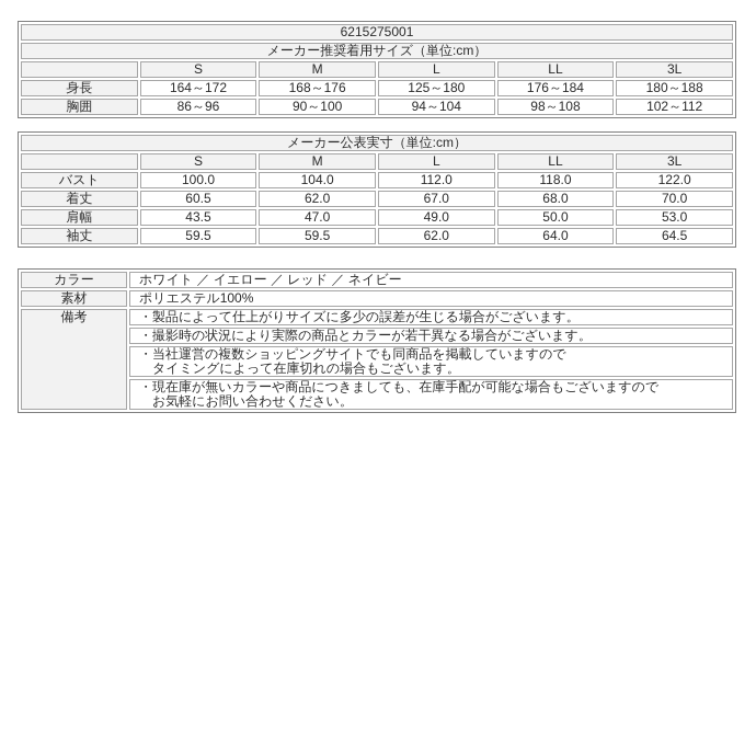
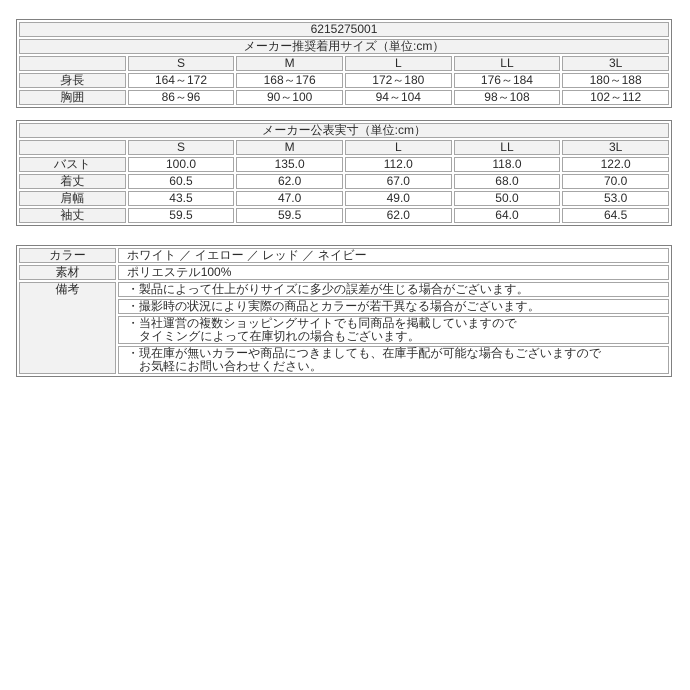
  6215275001
  メーカー推奨着用サイズ（単位:cm）
  	S	M	L	LL	3L
- 身長	164～172	168～176	125～180	176～184	180～188
+ 身長	164～172	168～176	172～180	176～184	180～188
  胸囲	86～96	90～100	94～104	98～108	102～112
  メーカー公表実寸（単位:cm）
  	S	M	L	LL	3L
- バスト	100.0	104.0	112.0	118.0	122.0
+ バスト	100.0	135.0	112.0	118.0	122.0
  着丈	60.5	62.0	67.0	68.0	70.0
  肩幅	43.5	47.0	49.0	50.0	53.0
  袖丈	59.5	59.5	62.0	64.0	64.5
  カラー	ホワイト ／ イエロー ／ レッド ／ ネイビー
  素材	ポリエステル100%
  備考	・製品によって仕上がりサイズに多少の誤差が生じる場合がございます。
  ・撮影時の状況により実際の商品とカラーが若干異なる場合がございます。
  ・当社運営の複数ショッピングサイトでも同商品を掲載していますので タイミングによって在庫切れの場合もございます。
  ・現在庫が無いカラーや商品につきましても、在庫手配が可能な場合もございますので お気軽にお問い合わせください。
